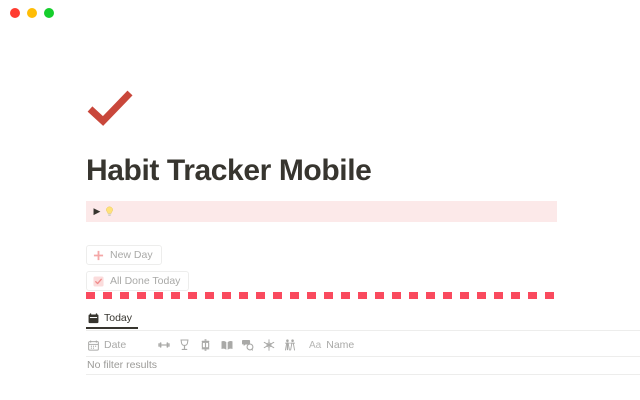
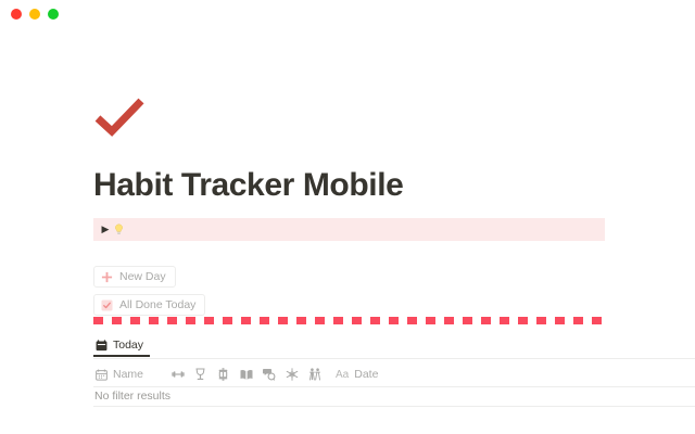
  Habit Tracker Mobile
  ▶
  New Day
  All Done Today
  Today
- Date
+ Name
  Aa
- Name
+ Date
  No filter results
